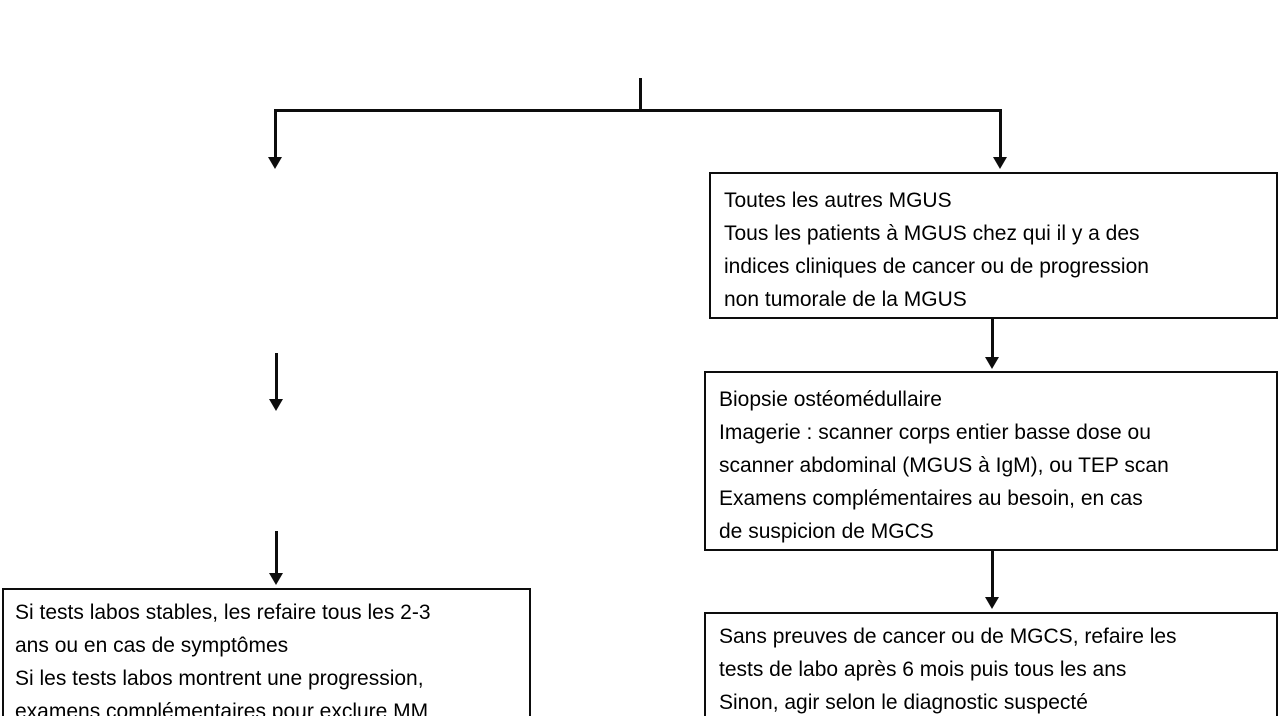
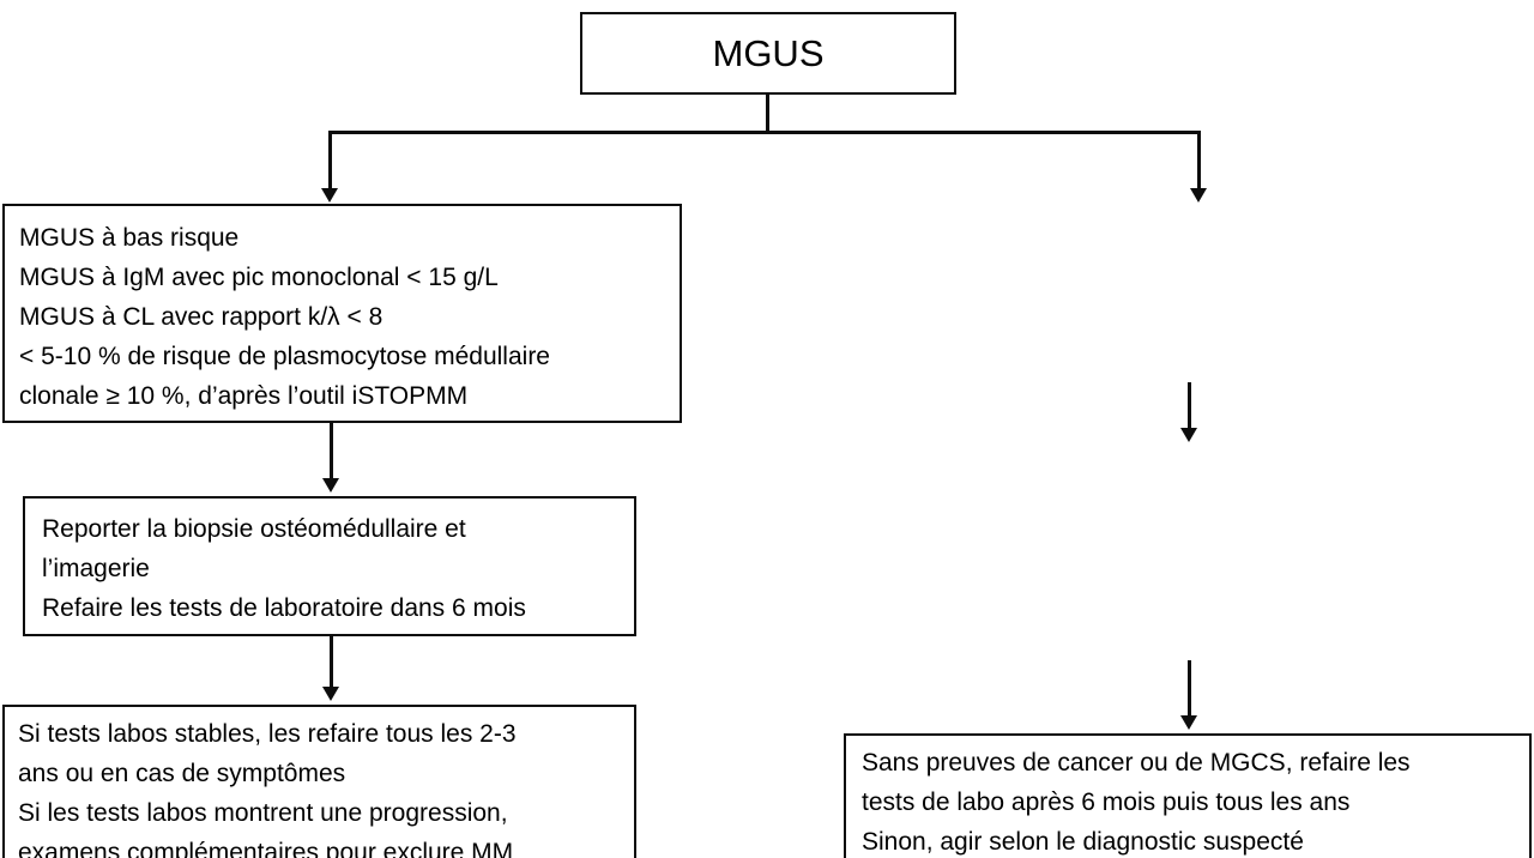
+ MGUS
+ MGUS à bas risque
+ MGUS à IgM avec pic monoclonal < 15 g/L
+ MGUS à CL avec rapport k/λ < 8
+ < 5-10 % de risque de plasmocytose médullaire
+ clonale ≥ 10 %, d’après l’outil iSTOPMM
+ Reporter la biopsie ostéomédullaire et
+ l’imagerie
+ Refaire les tests de laboratoire dans 6 mois
  Si tests labos stables, les refaire tous les 2-3
  ans ou en cas de symptômes
  Si les tests labos montrent une progression,
  examens complémentaires pour exclure MM
- Toutes les autres MGUS
- Tous les patients à MGUS chez qui il y a des
- indices cliniques de cancer ou de progression
- non tumorale de la MGUS
- Biopsie ostéomédullaire
- Imagerie : scanner corps entier basse dose ou
- scanner abdominal (MGUS à IgM), ou TEP scan
- Examens complémentaires au besoin, en cas
- de suspicion de MGCS
  Sans preuves de cancer ou de MGCS, refaire les
  tests de labo après 6 mois puis tous les ans
  Sinon, agir selon le diagnostic suspecté
